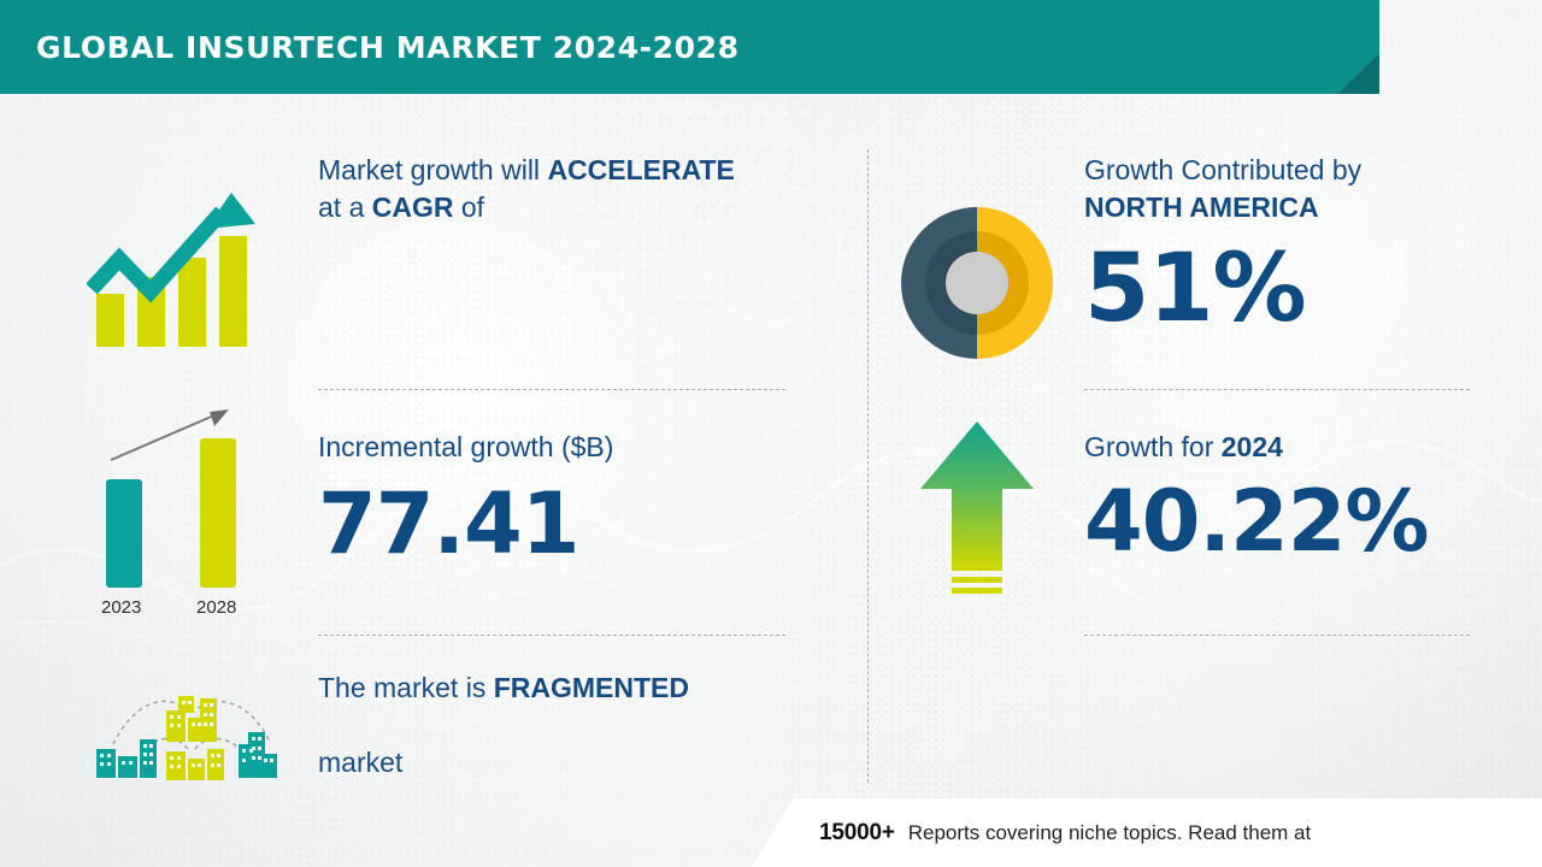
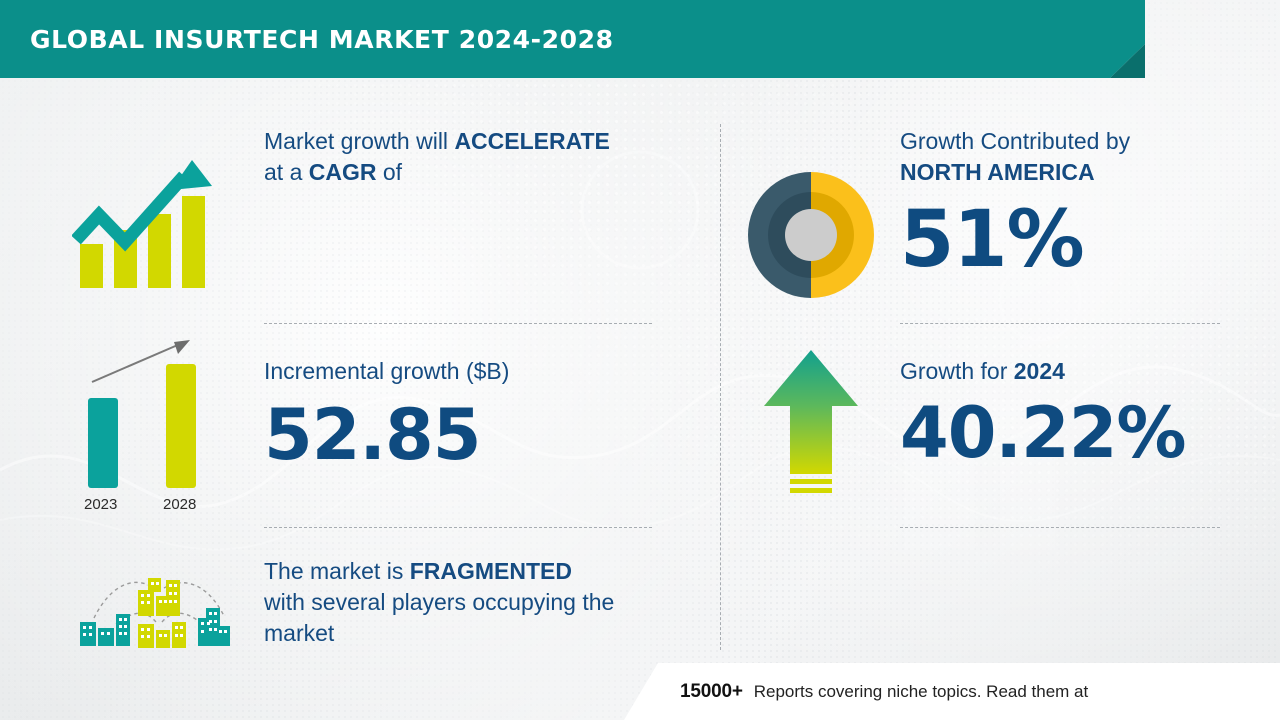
  GLOBAL INSURTECH MARKET 2024-2028
  2023
  2028
  Market growth will ACCELERATE
  at a CAGR of
  Incremental growth ($B)
- 77.41
+ 52.85
  The market is FRAGMENTED
+ with several players occupying the
  market
  Growth Contributed by
  NORTH AMERICA
  51%
  Growth for 2024
  40.22%
  15000+
  Reports covering niche topics. Read them at
